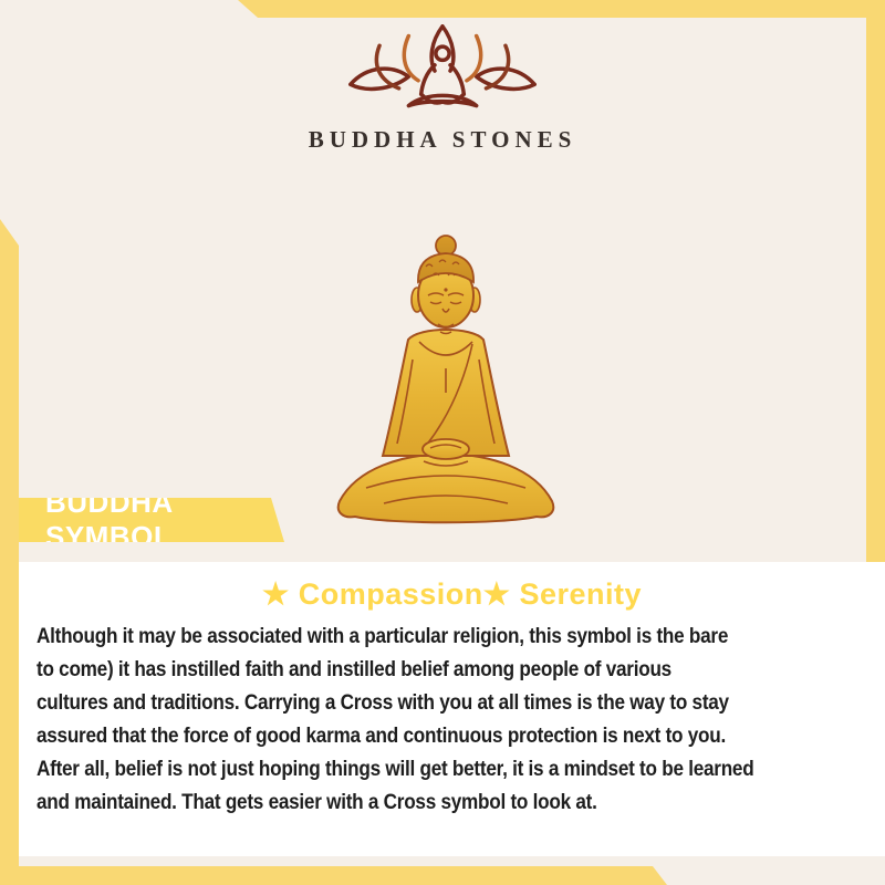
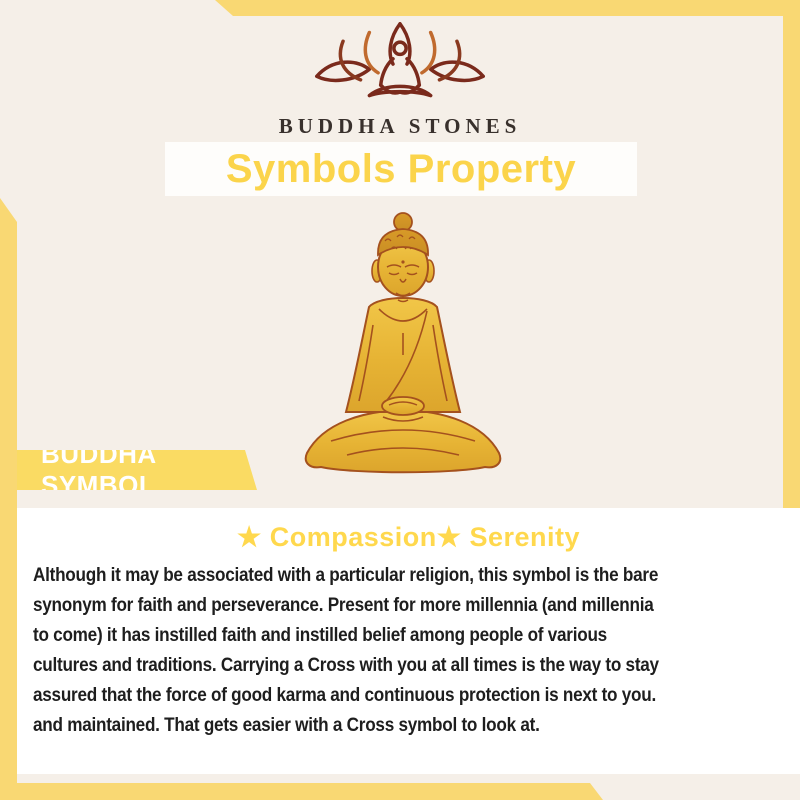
  BUDDHA STONES
+ Symbols Property
  BUDDHA SYMBOL
  ★ Compassion★ Serenity
  Although it may be associated with a particular religion, this symbol is the bare
+ synonym for faith and perseverance. Present for more millennia (and millennia
  to come) it has instilled faith and instilled belief among people of various
  cultures and traditions. Carrying a Cross with you at all times is the way to stay
  assured that the force of good karma and continuous protection is next to you.
- After all, belief is not just hoping things will get better, it is a mindset to be learned
  and maintained. That gets easier with a Cross symbol to look at.
